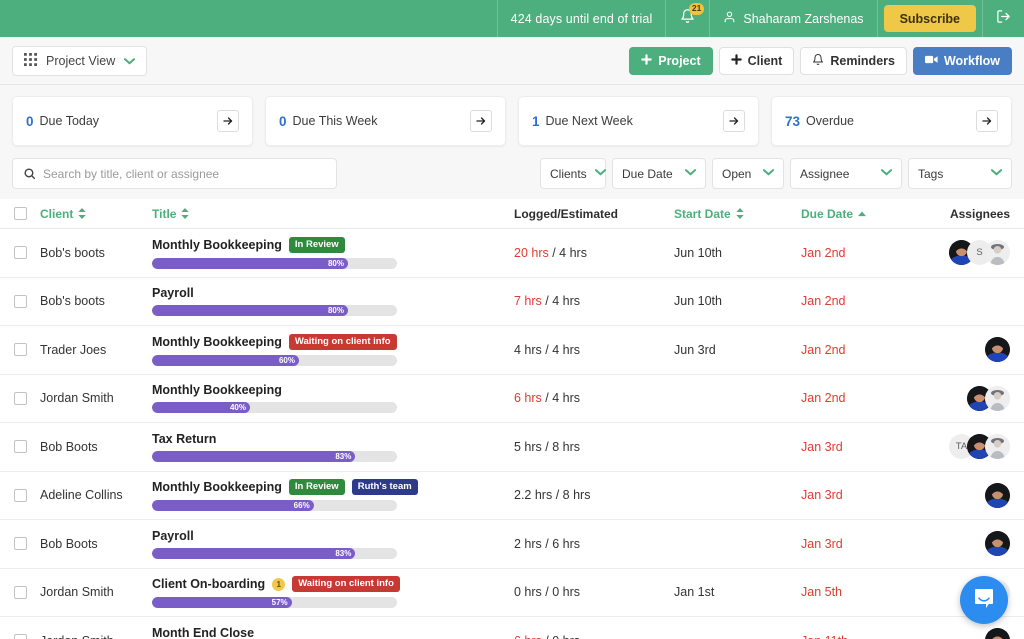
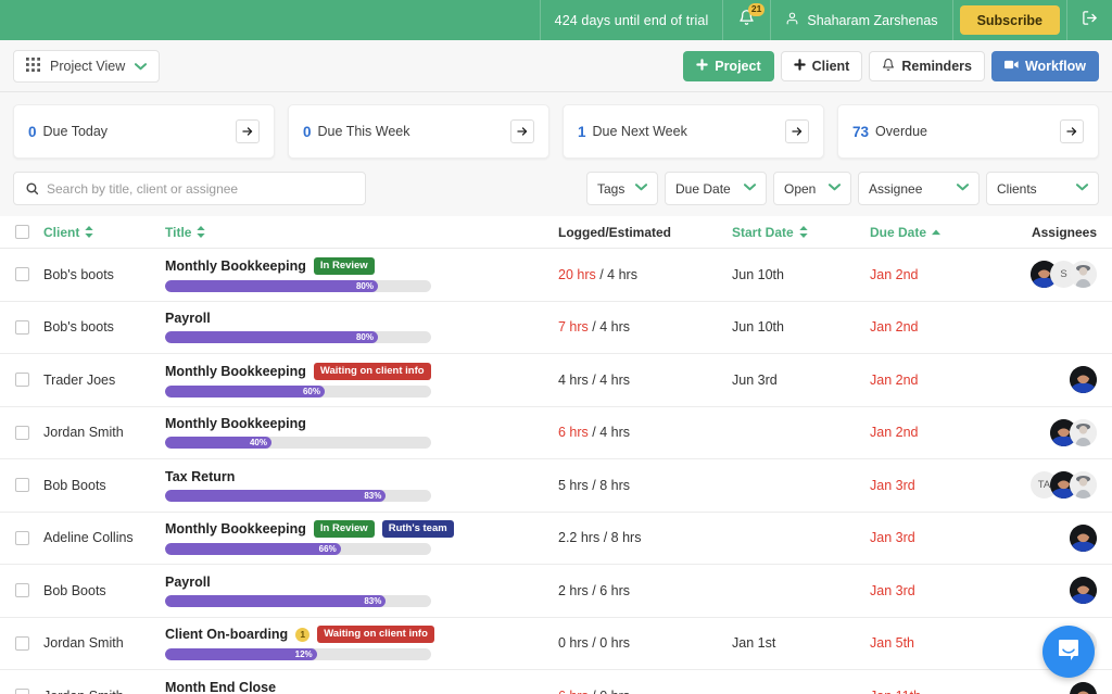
  424 days until end of trial
  21
  Shaharam Zarshenas
  Subscribe
  Project View
  Project
  Client
  Reminders
  Workflow
  0
  Due Today
  0
  Due This Week
  1
  Due Next Week
  73
  Overdue
  Search by title, client or assignee
- Clients
+ Tags
  Due Date
  Open
  Assignee
- Tags
+ Clients
  Client
  Title
  Logged/Estimated
  Start Date
  Due Date
  Assignees
  Bob's boots
  Monthly Bookkeeping
  In Review
  80%
  20 hrs / 4 hrs
  Jun 10th
  Jan 2nd
  S
  Bob's boots
  Payroll
  80%
  7 hrs / 4 hrs
  Jun 10th
  Jan 2nd
  Trader Joes
  Monthly Bookkeeping
  Waiting on client info
  60%
  4 hrs / 4 hrs
  Jun 3rd
  Jan 2nd
  Jordan Smith
  Monthly Bookkeeping
  40%
  6 hrs / 4 hrs
  Jan 2nd
  Bob Boots
  Tax Return
  83%
  5 hrs / 8 hrs
  Jan 3rd
  TA
  Adeline Collins
  Monthly Bookkeeping
  In Review
  Ruth's team
  66%
  2.2 hrs / 8 hrs
  Jan 3rd
  Bob Boots
  Payroll
  83%
  2 hrs / 6 hrs
  Jan 3rd
  Jordan Smith
  Client On-boarding
  1
  Waiting on client info
- 57%
+ 12%
  0 hrs / 0 hrs
  Jan 1st
  Jan 5th
  Month End Close
